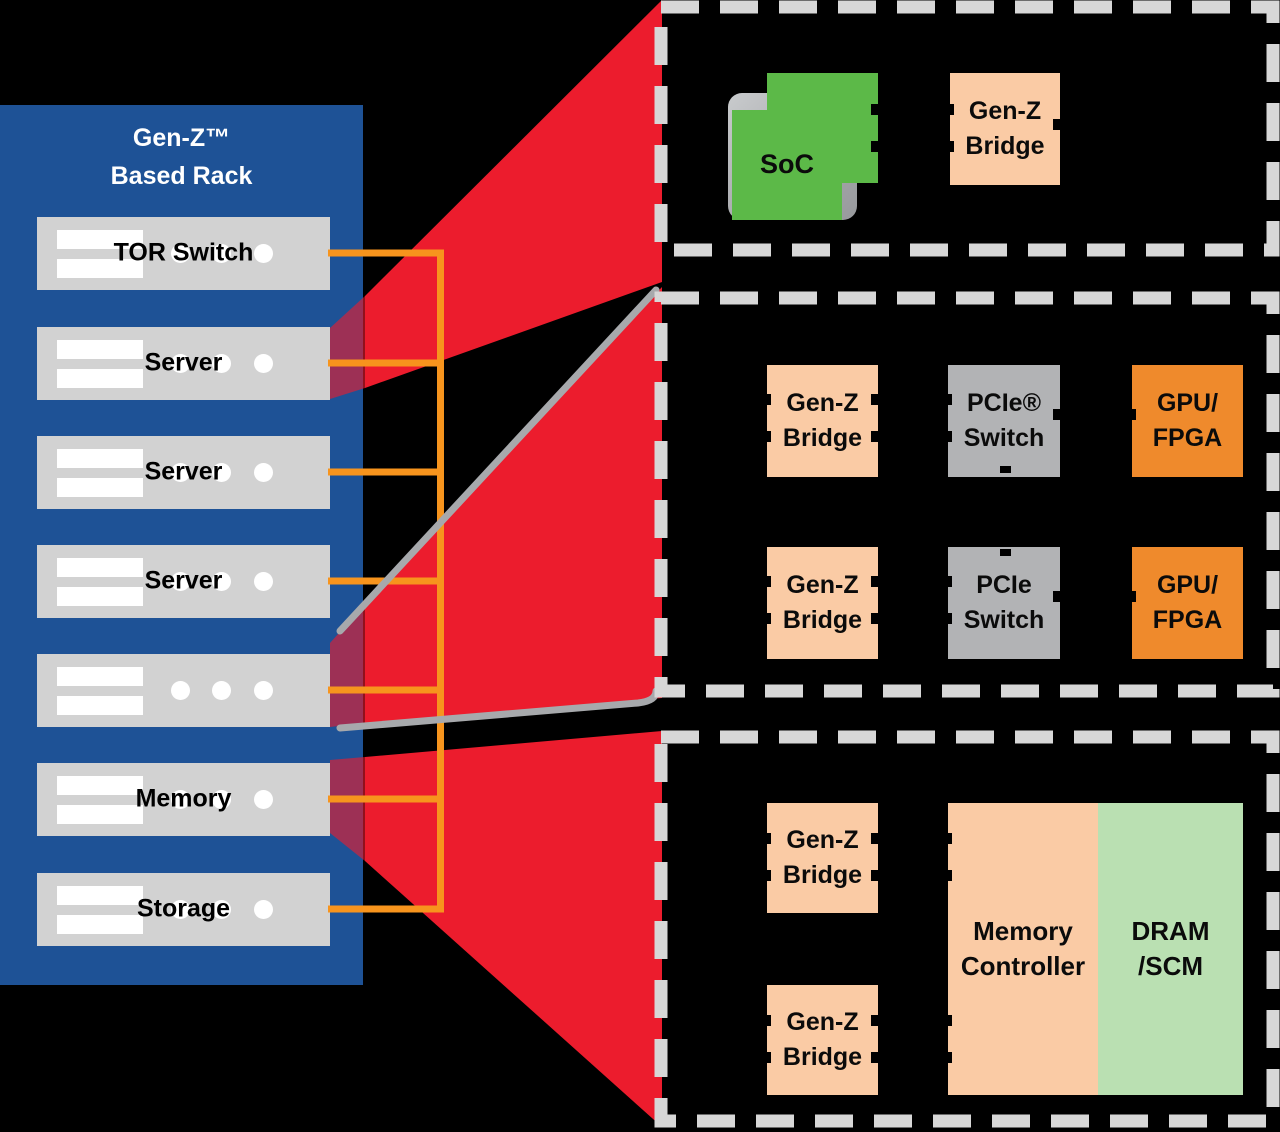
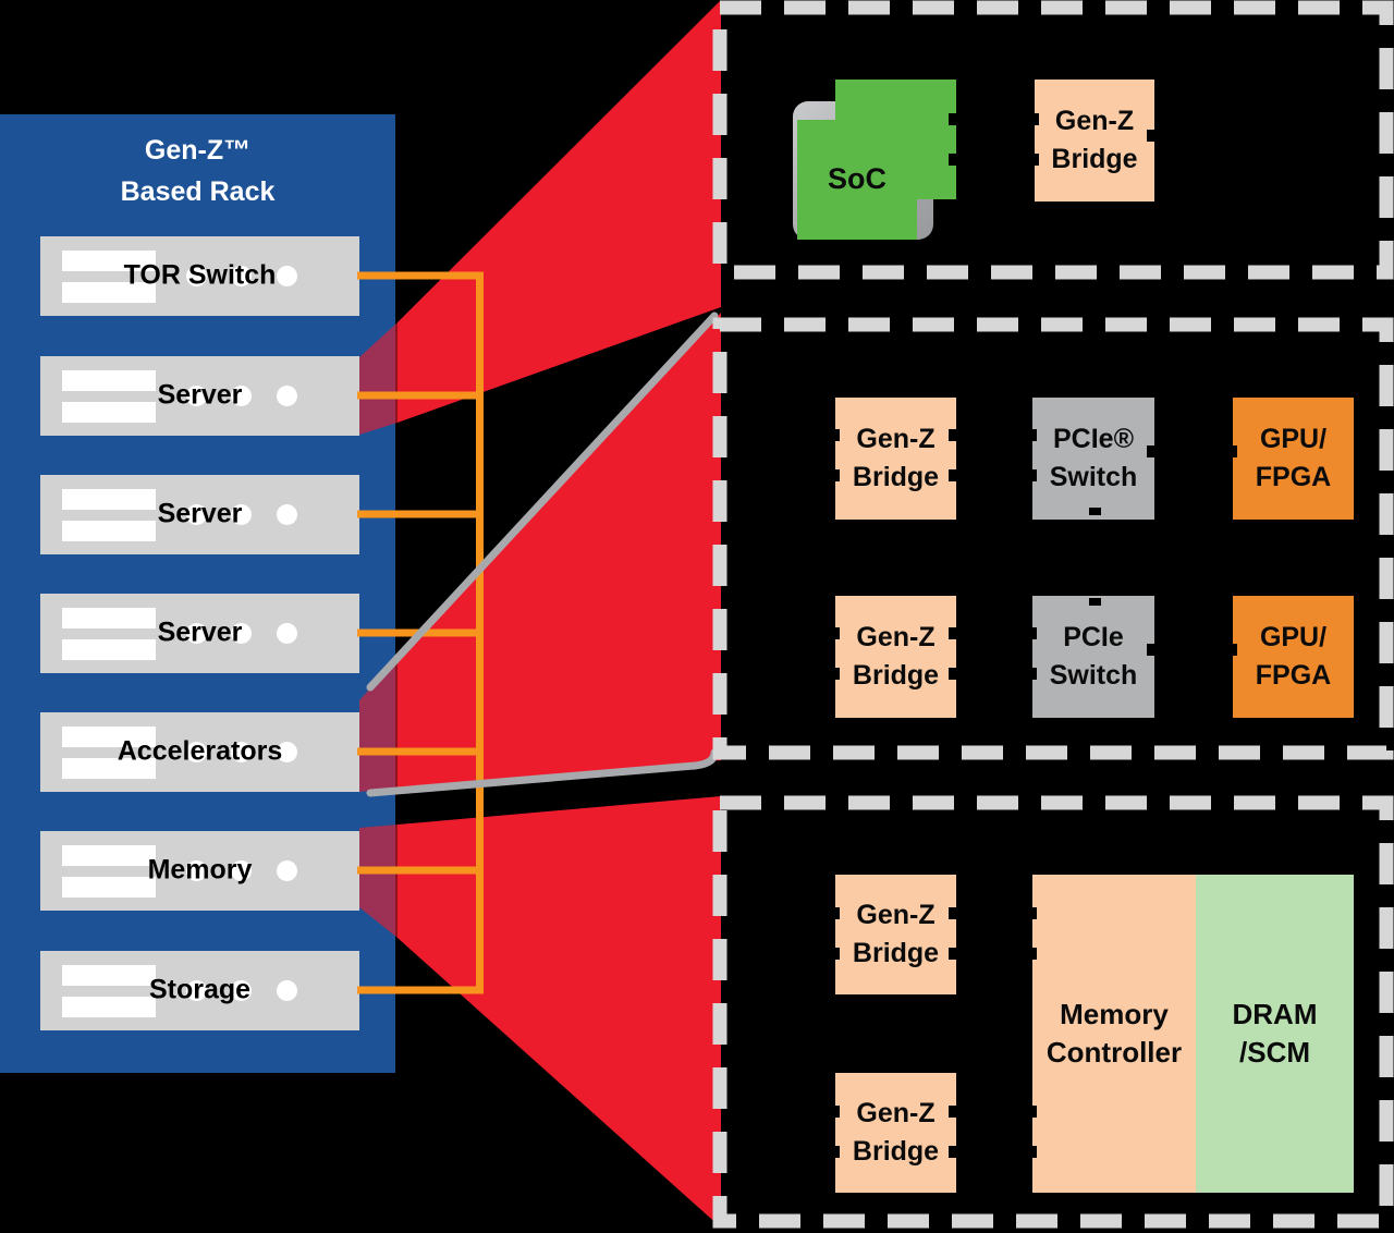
  Gen-Z™
  Based Rack
  TOR Switch
  Server
  Server
  Server
+ Accelerators
  Memory
  Storage
  SoC
  Gen-Z Bridge
  Gen-Z Bridge
  PCIe® Switch
  GPU/ FPGA
  Gen-Z Bridge
  PCIe Switch
  GPU/ FPGA
  Gen-Z Bridge
  Gen-Z Bridge
  Memory Controller
  DRAM /SCM
